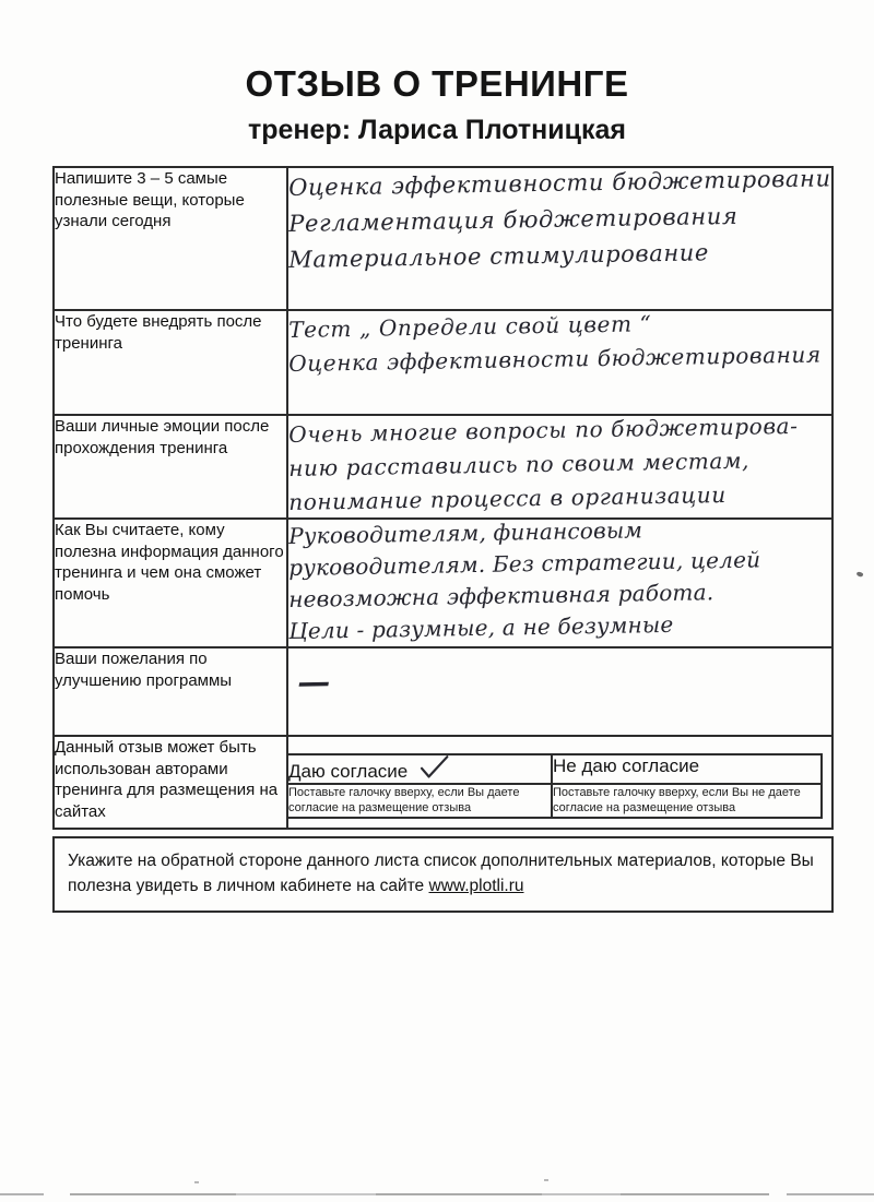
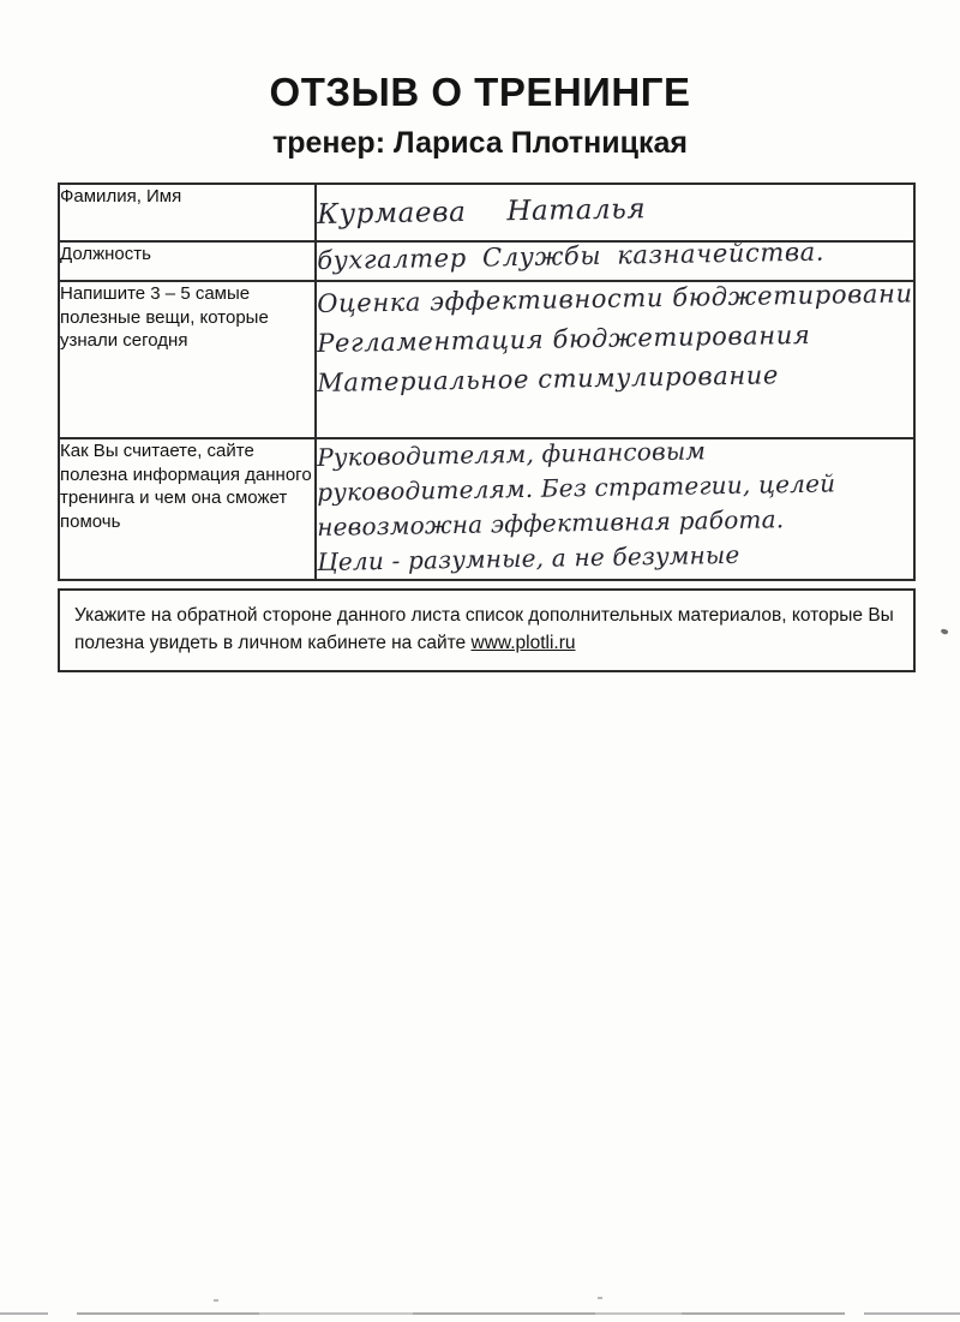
  ОТЗЫВ О ТРЕНИНГЕ
  тренер: Лариса Плотницкая
+ Фамилия, Имя	Курмаева Наталья
+ Должность	бухгалтер Службы казначейства.
  Напишите 3 – 5 самые полезные вещи, которые узнали сегодня	Оценка эффективности бюджетировани Регламентация бюджетирования Материальное стимулирование
- Что будете внедрять после тренинга	Тест „ Определи свой цвет “ Оценка эффективности бюджетирования
- Ваши личные эмоции после прохождения тренинга	Очень многие вопросы по бюджетирова- нию расставились по своим местам, понимание процесса в организации
- Как Вы считаете, кому полезна информация данного тренинга и чем она сможет помочь	Руководителям, финансовым руководителям. Без стратегии, целей невозможна эффективная работа. Цели - разумные, а не безумные
+ Как Вы считаете, сайте полезна информация данного тренинга и чем она сможет помочь	Руководителям, финансовым руководителям. Без стратегии, целей невозможна эффективная работа. Цели - разумные, а не безумные
- Ваши пожелания по улучшению программы	—
- Данный отзыв может быть использован авторами тренинга для размещения на сайтах
- Даю согласие	Не даю согласие
- Поставьте галочку вверху, если Вы даете согласие на размещение отзыва	Поставьте галочку вверху, если Вы не даете согласие на размещение отзыва
  Укажите на обратной стороне данного листа список дополнительных материалов, которые Вы полезна увидеть в личном кабинете на сайте www.plotli.ru
